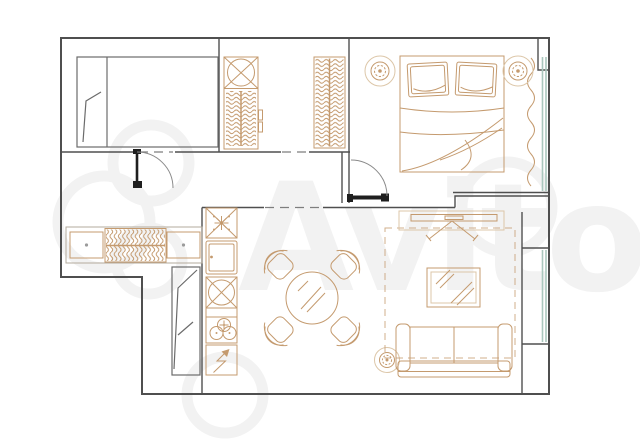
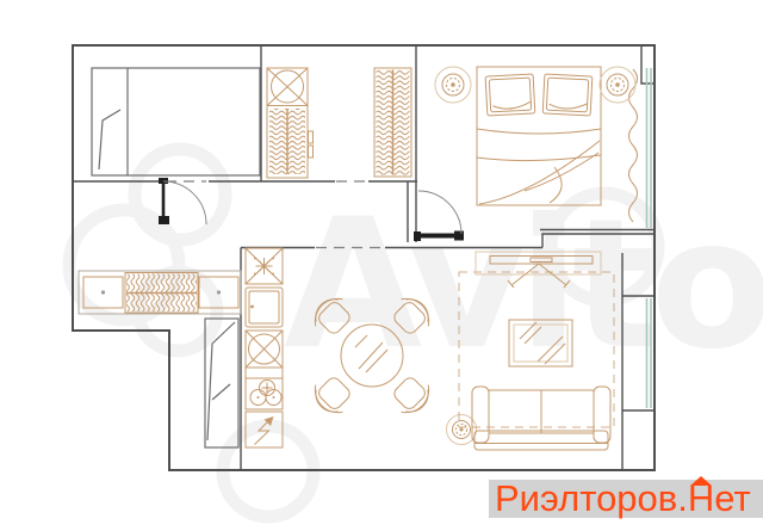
  Avito
+ Риэлторов
+ .
+ Н
+ ет
